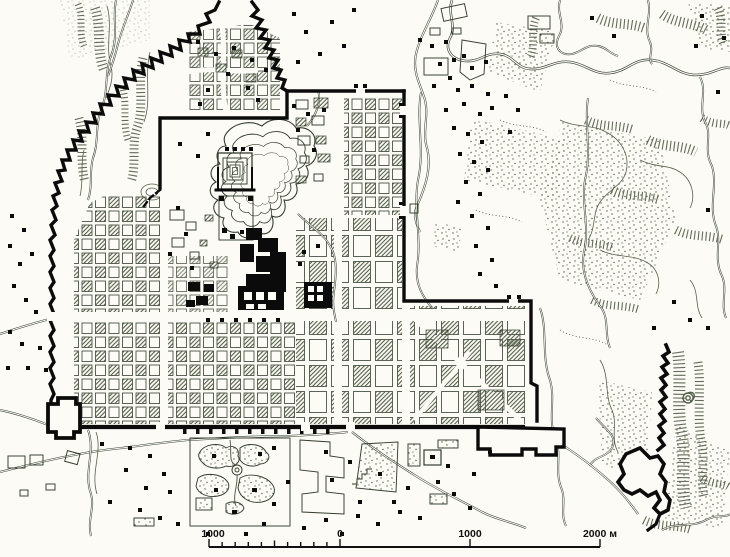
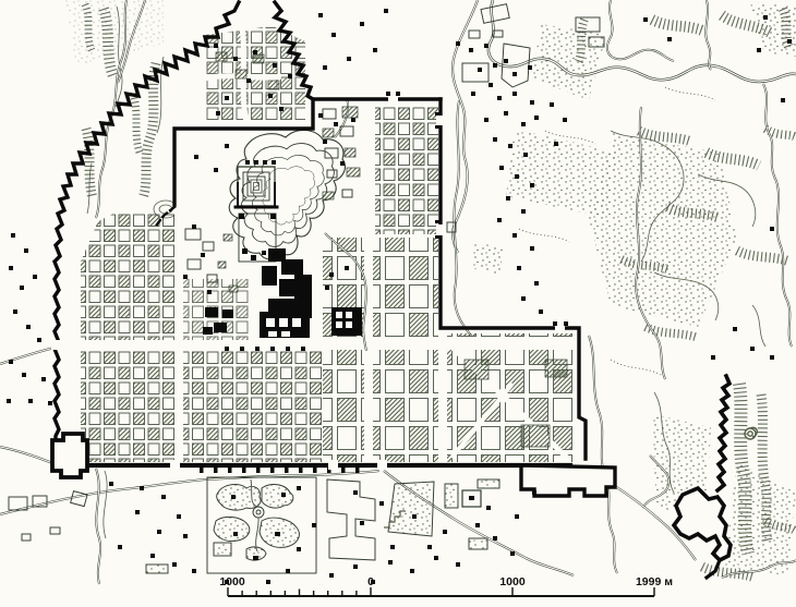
  1000
  0
  1000
- 2000 м
+ 1999 м
